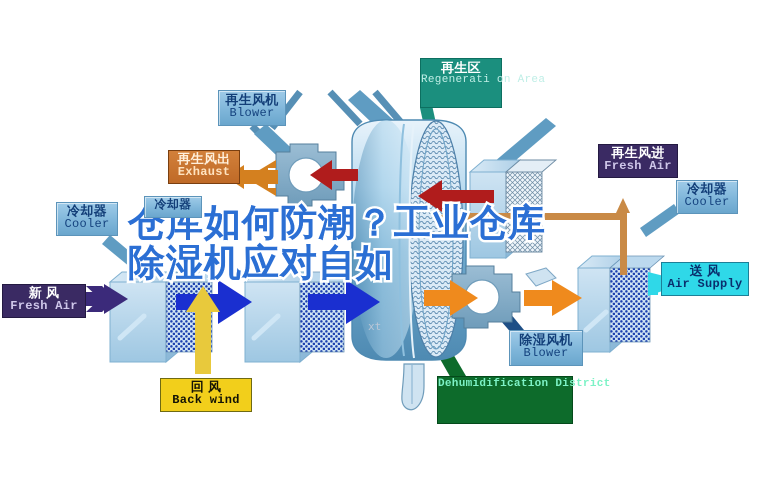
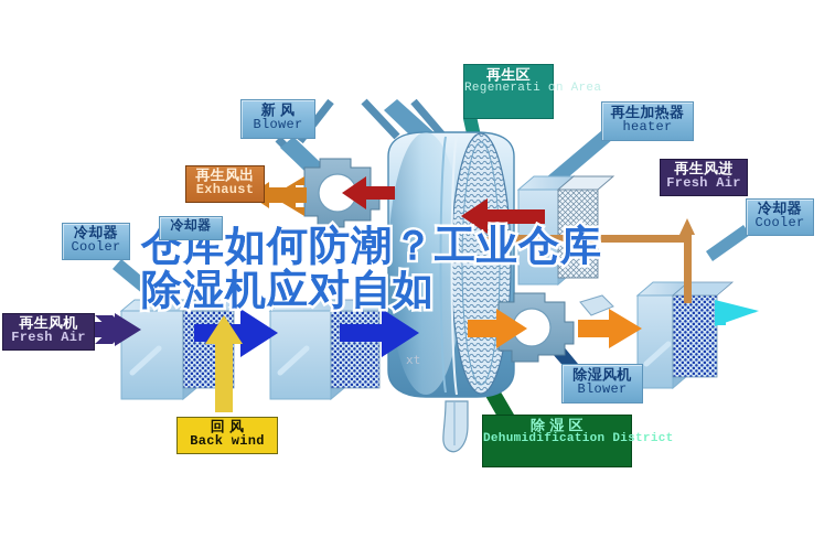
  xt
  仓库如何防潮？工业仓库
  除湿机应对自如
- 再生风机
+ 新 风
  Blower
  再生区
  Regenerati on Area
+ 再生加热器
+ heater
  再生风出
  Exhaust
  再生风进
  Fresh Air
  冷却器
  Cooler
  冷却器
  Cooler
  冷却器
- 新 风
+ 再生风机
  Fresh Air
- 送 风
- Air Supply
  除湿风机
  Blower
  回 风
  Back wind
+ 除 湿 区
  Dehumidification District
